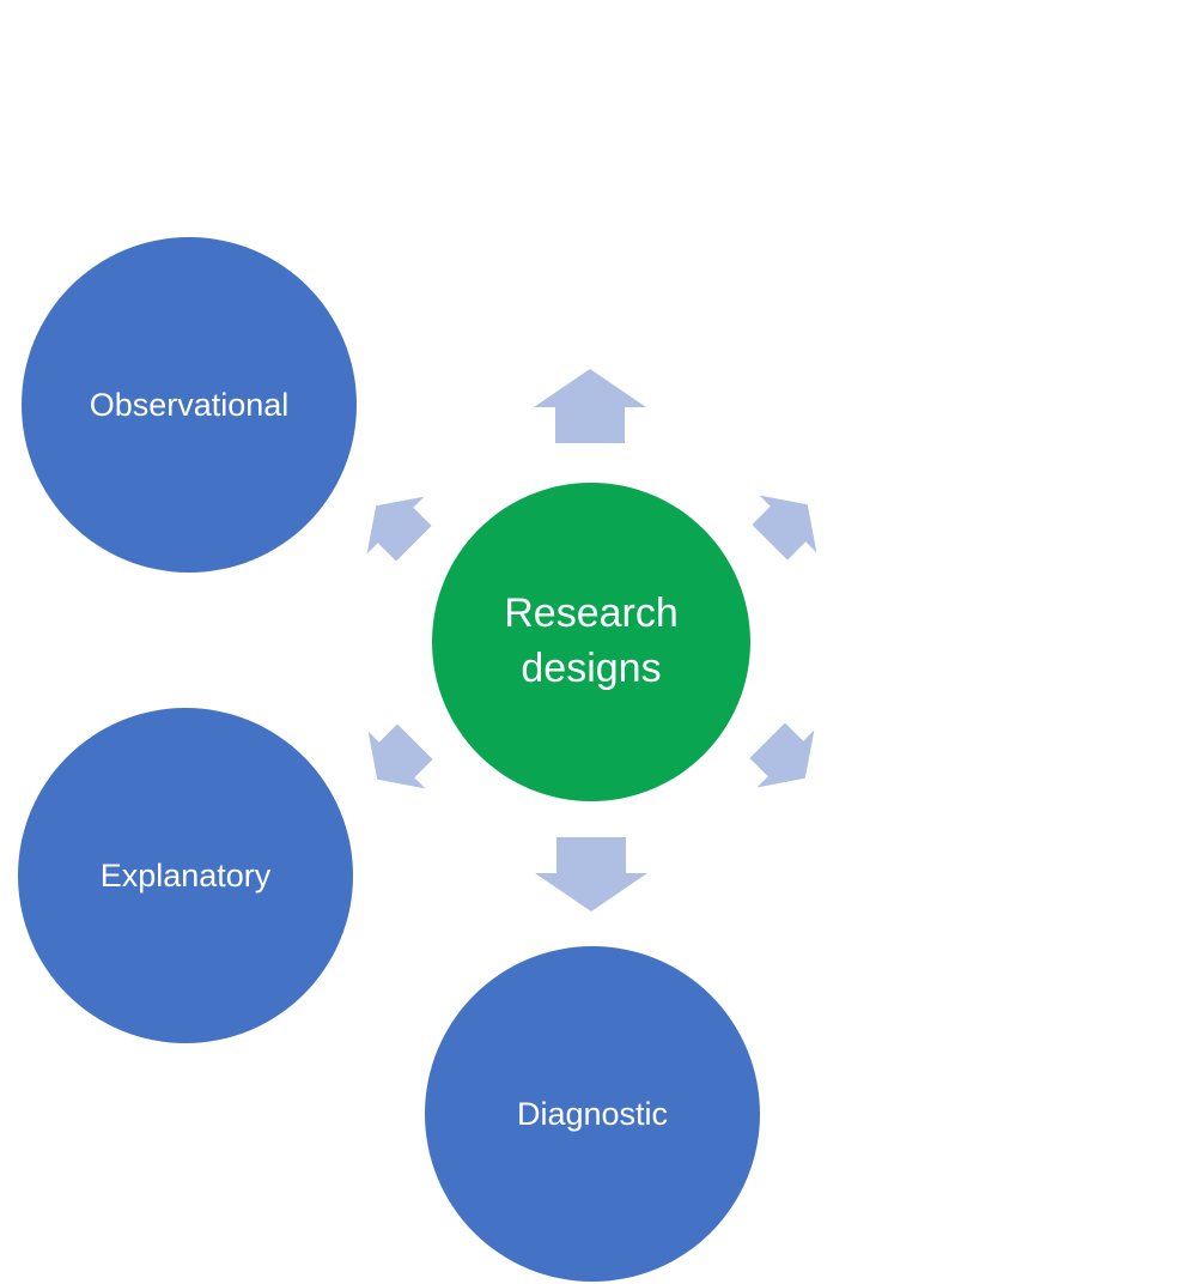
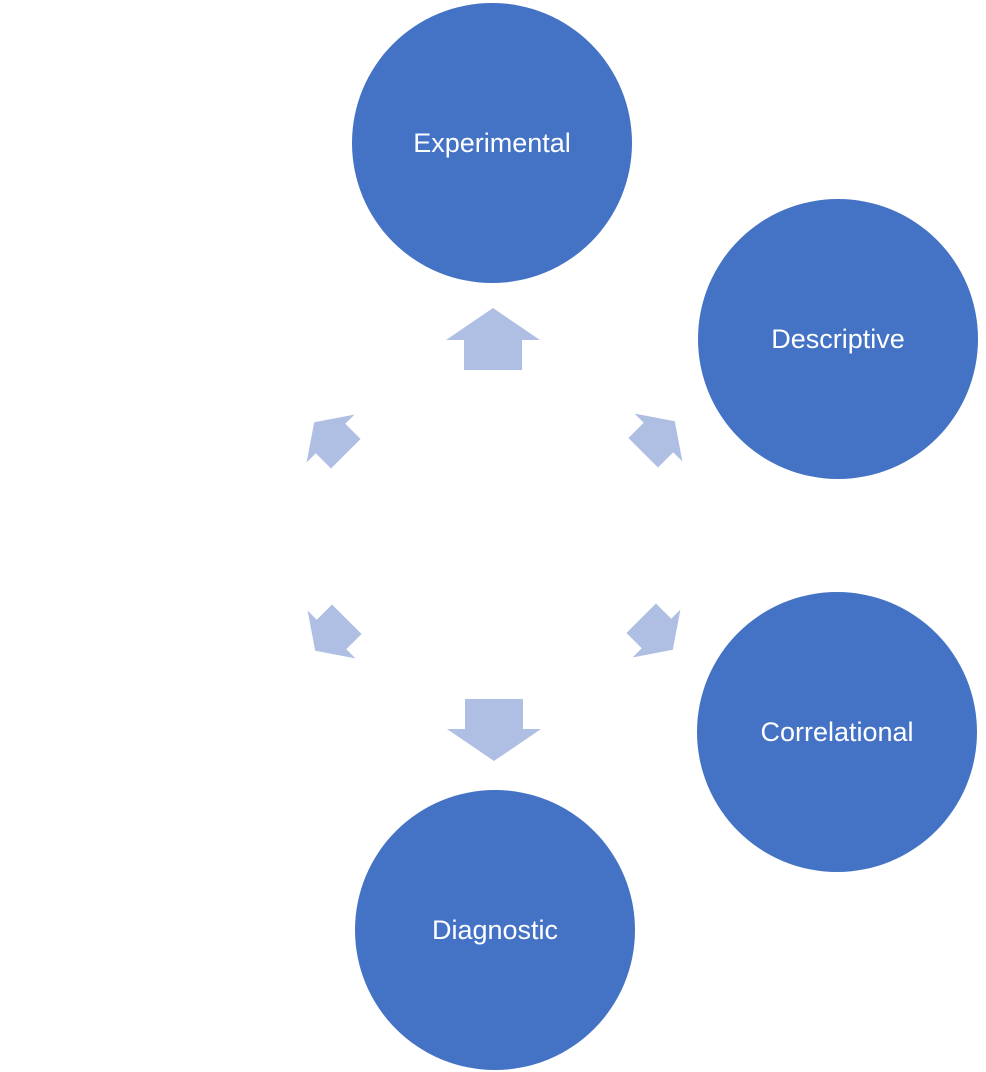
+ Experimental
+ Descriptive
+ Correlational
  Diagnostic
- Explanatory
- Observational
- Research designs
